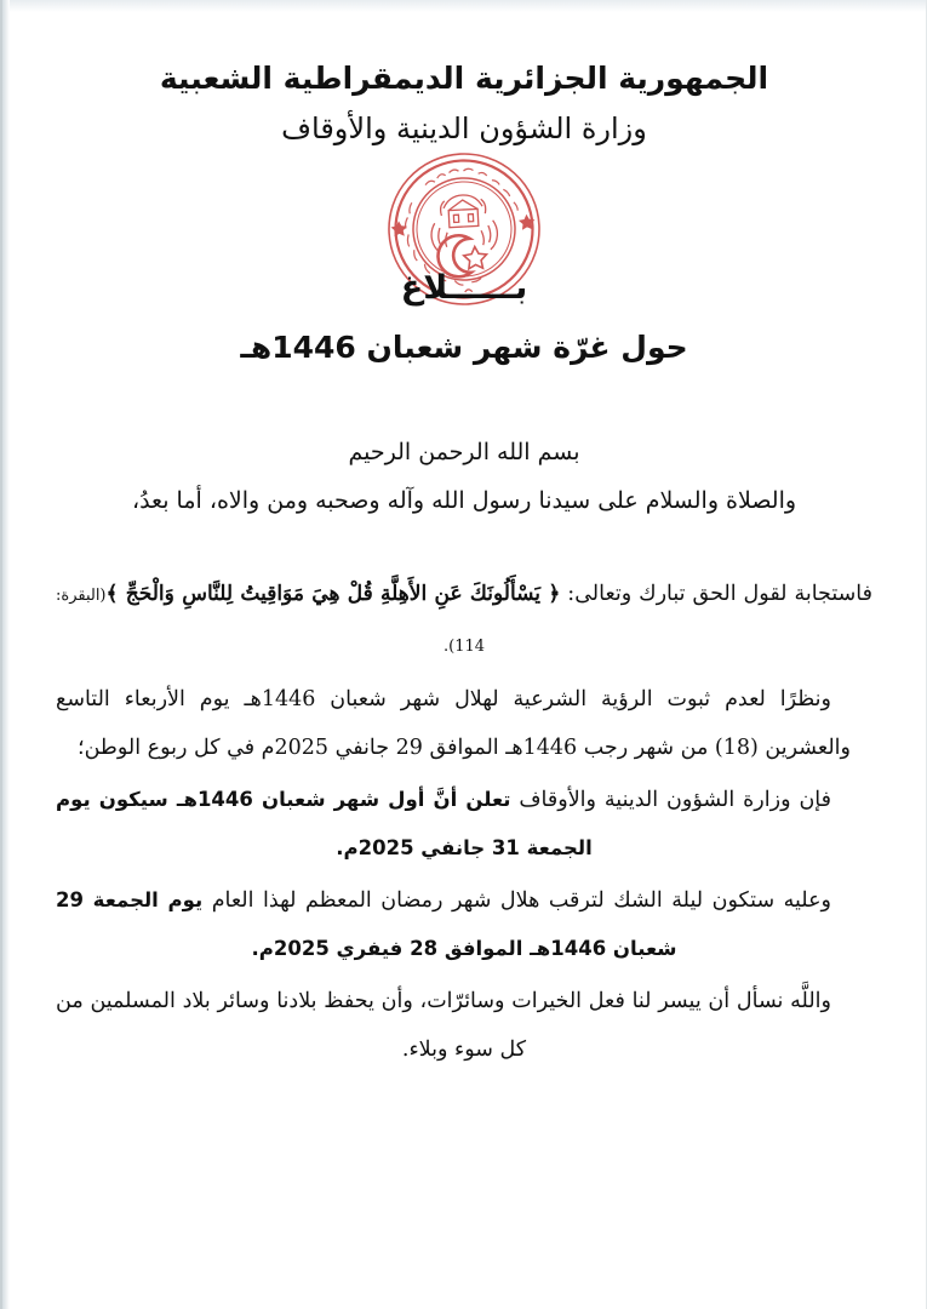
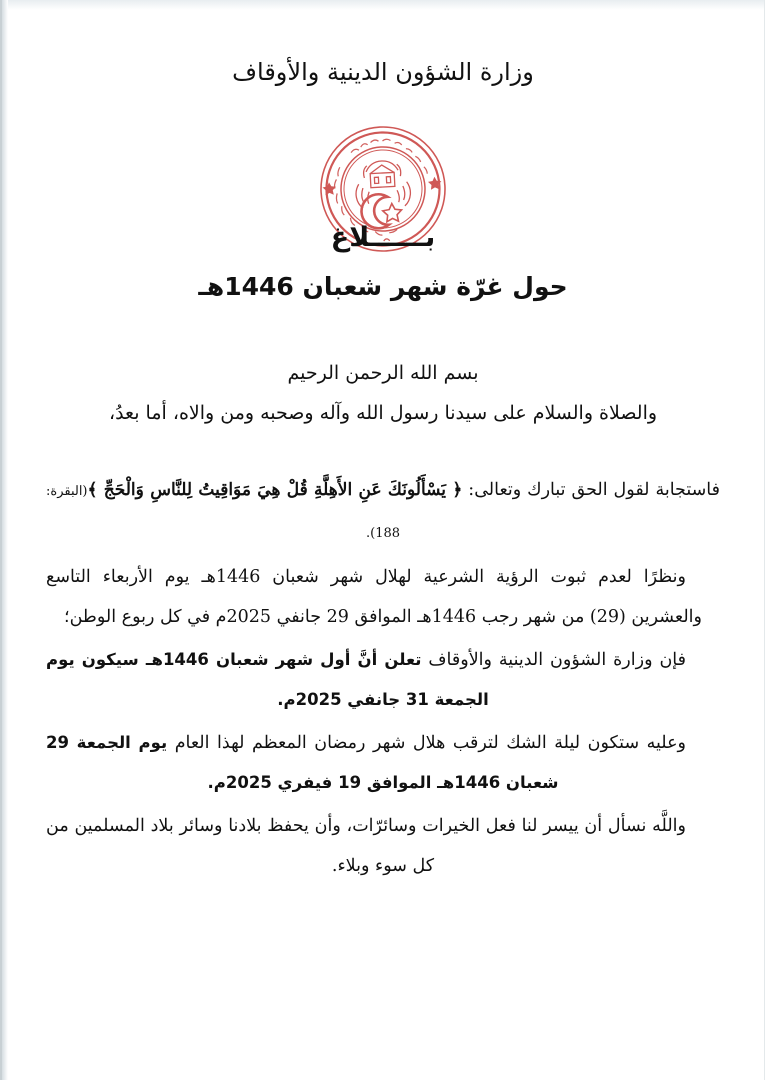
- الجمهورية الجزائرية الديمقراطية الشعبية
  وزارة الشؤون الدينية والأوقاف
  بــــــلاغ
  حول غرّة شهر شعبان 1446هـ
  بسم الله الرحمن الرحيم
  والصلاة والسلام على سيدنا رسول الله وآله وصحبه ومن والاه، أما بعدُ،
- فاستجابة لقول الحق تبارك وتعالى: ﴿ يَسْأَلُونَكَ عَنِ الأَهِلَّةِ قُلْ هِيَ مَوَاقِيتُ لِلنَّاسِ وَالْحَجِّ ﴾(البقرة: 114).
+ فاستجابة لقول الحق تبارك وتعالى: ﴿ يَسْأَلُونَكَ عَنِ الأَهِلَّةِ قُلْ هِيَ مَوَاقِيتُ لِلنَّاسِ وَالْحَجِّ ﴾(البقرة: 188).
- ونظرًا لعدم ثبوت الرؤية الشرعية لهلال شهر شعبان 1446هـ يوم الأربعاء التاسع والعشرين (18) من شهر رجب 1446هـ الموافق 29 جانفي 2025م في كل ربوع الوطن؛
+ ونظرًا لعدم ثبوت الرؤية الشرعية لهلال شهر شعبان 1446هـ يوم الأربعاء التاسع والعشرين (29) من شهر رجب 1446هـ الموافق 29 جانفي 2025م في كل ربوع الوطن؛
  فإن وزارة الشؤون الدينية والأوقاف تعلن أنَّ أول شهر شعبان 1446هـ سيكون يوم الجمعة 31 جانفي 2025م.
- وعليه ستكون ليلة الشك لترقب هلال شهر رمضان المعظم لهذا العام يوم الجمعة 29 شعبان 1446هـ الموافق 28 فيفري 2025م.
+ وعليه ستكون ليلة الشك لترقب هلال شهر رمضان المعظم لهذا العام يوم الجمعة 29 شعبان 1446هـ الموافق 19 فيفري 2025م.
  واللَّه نسأل أن ييسر لنا فعل الخيرات وسائرّات، وأن يحفظ بلادنا وسائر بلاد المسلمين من كل سوء وبلاء.
